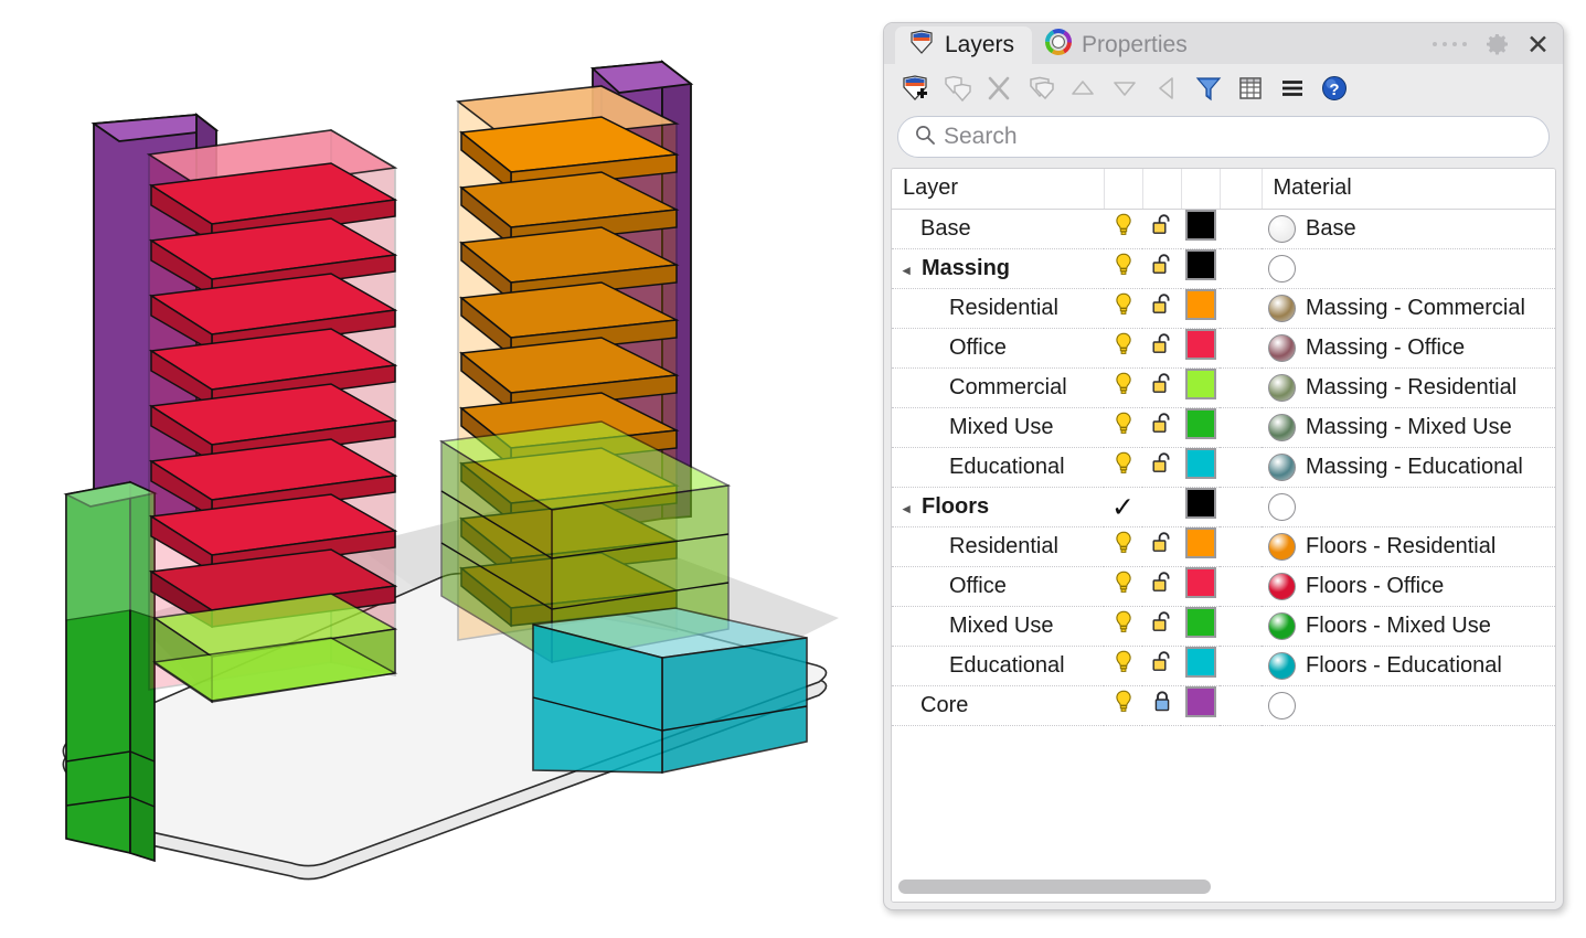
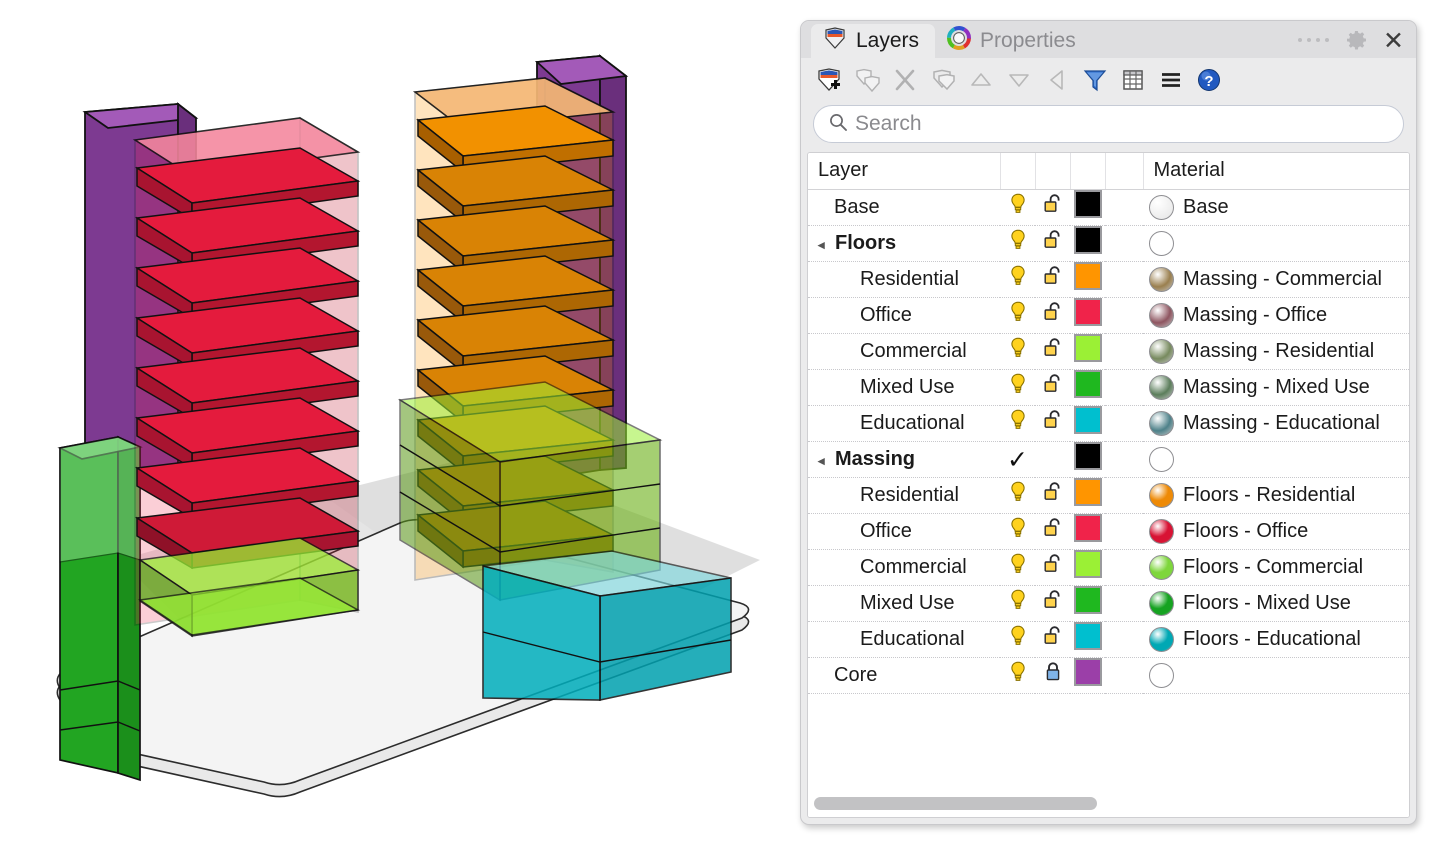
  Layers
  Properties
  ✕
  ?
  Search
  Layer					Material
  Base					Base
- ◂ Massing
+ ◂ Floors
  Residential					Massing - Commercial
  Office					Massing - Office
  Commercial					Massing - Residential
  Mixed Use					Massing - Mixed Use
  Educational					Massing - Educational
- ◂ Floors	✓
+ ◂ Massing	✓
  Residential					Floors - Residential
  Office					Floors - Office
+ Commercial					Floors - Commercial
  Mixed Use					Floors - Mixed Use
  Educational					Floors - Educational
  Core
